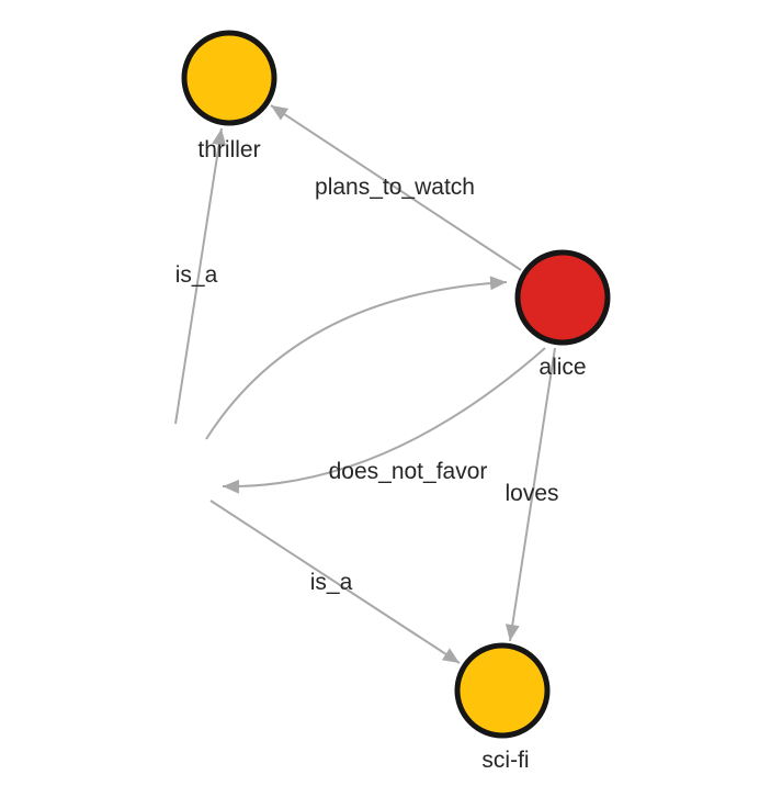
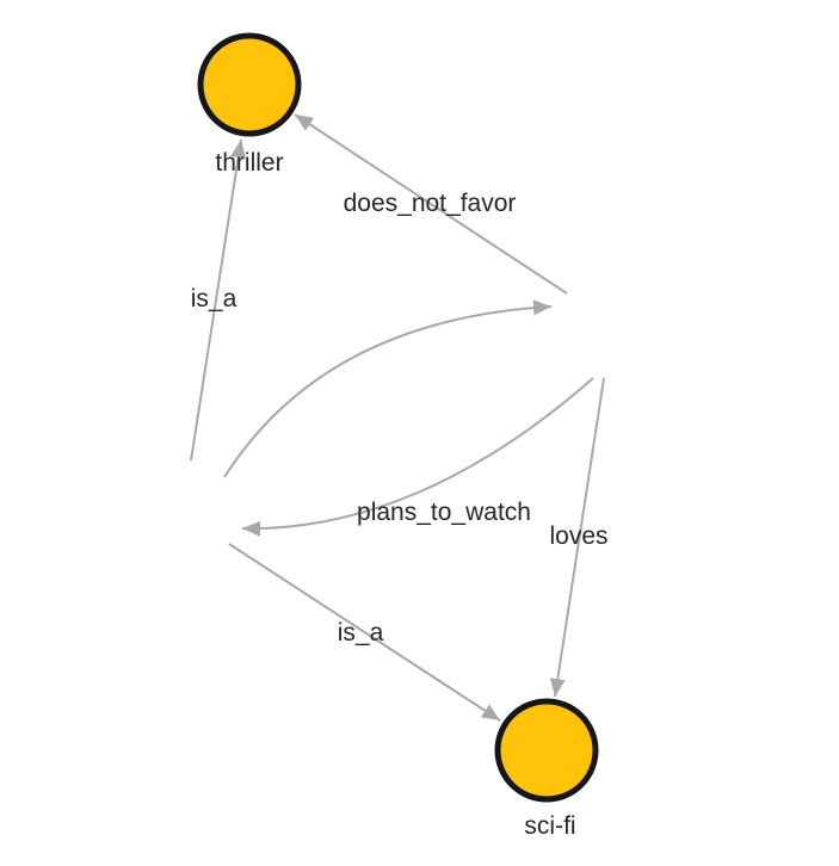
- plans_to_watch
+ does_not_favor
  is_a
- does_not_favor
+ plans_to_watch
  loves
  is_a
  thriller
- alice
  sci-fi
